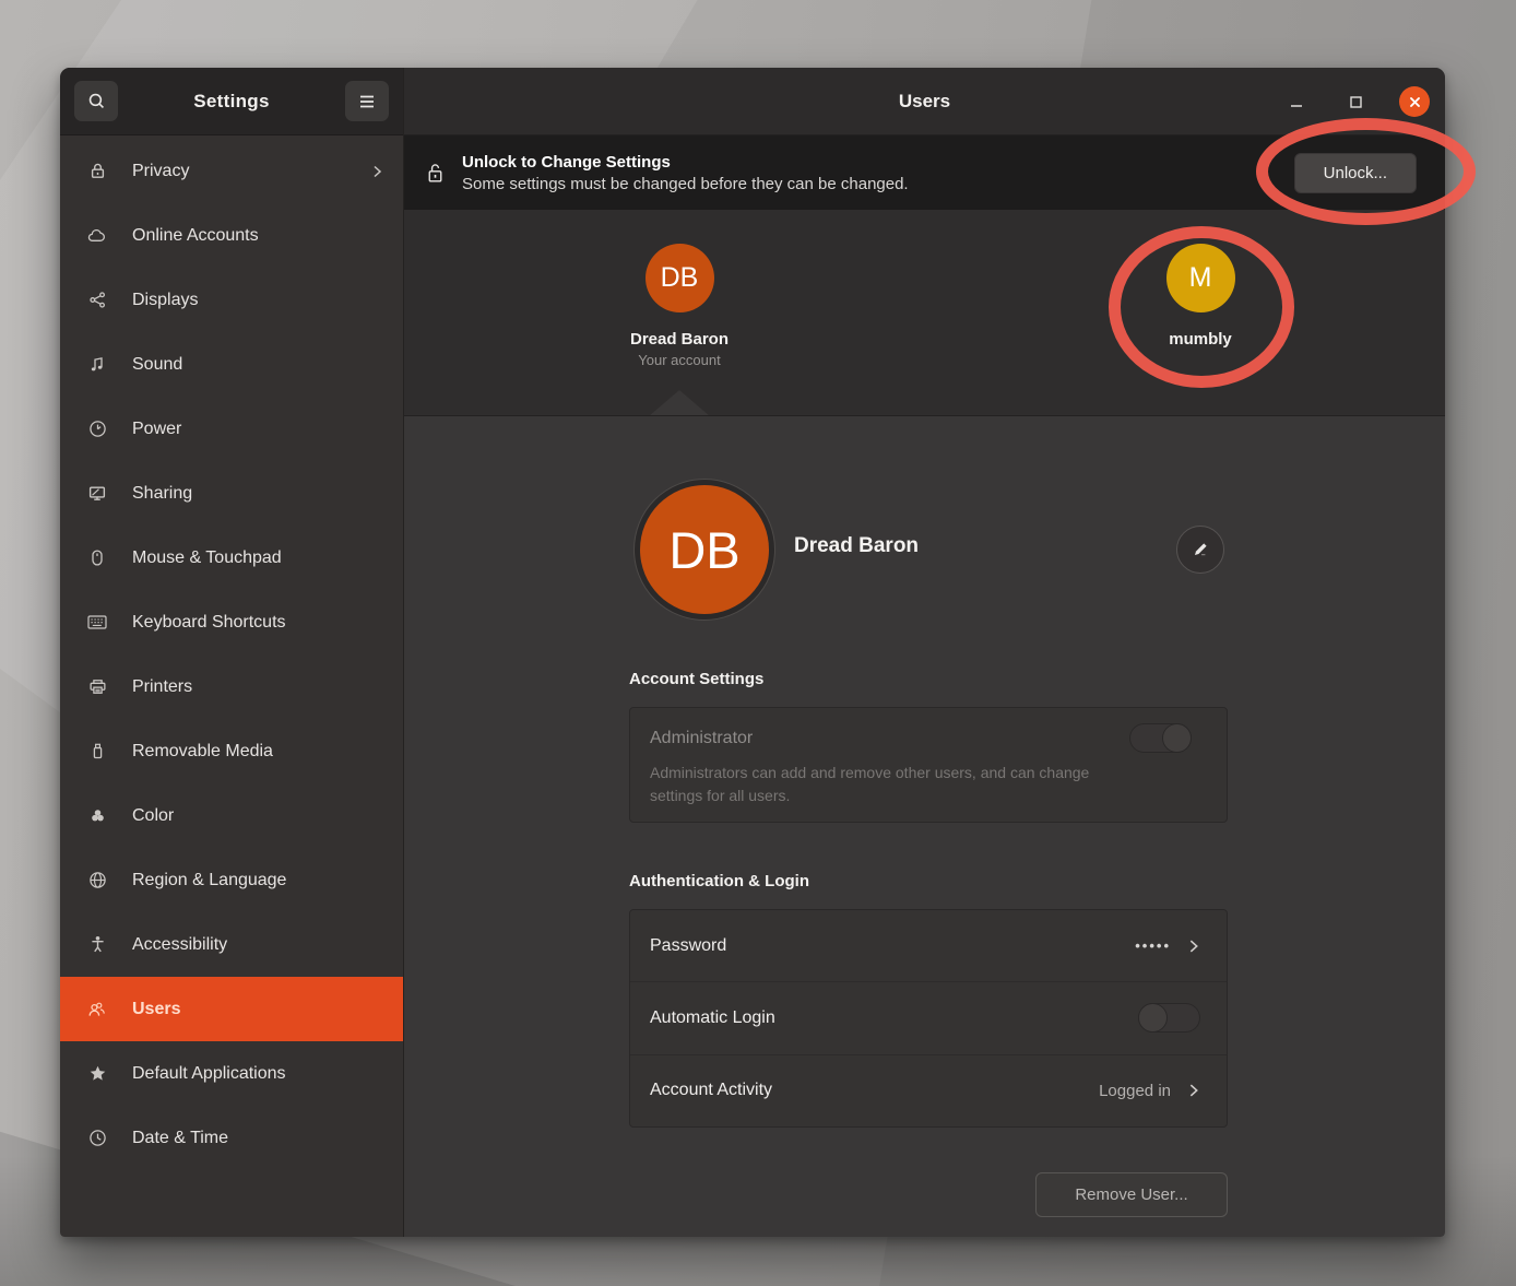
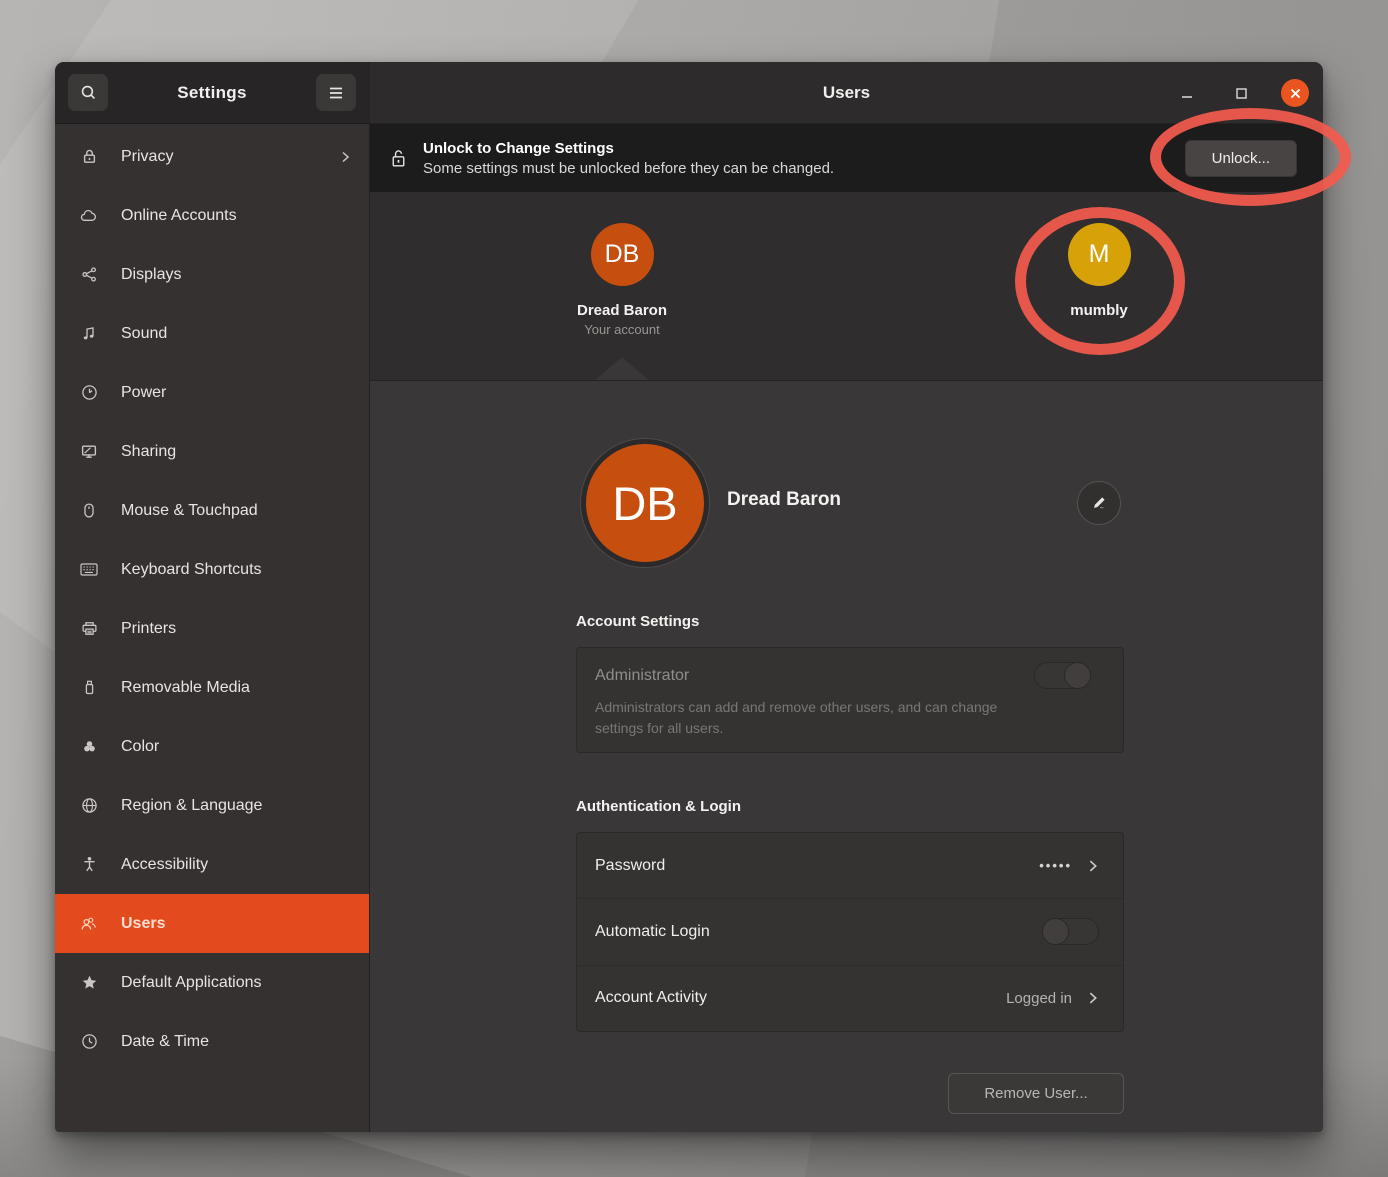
  Settings
  Privacy
  Online Accounts
  Displays
  Sound
  Power
  Sharing
  Mouse & Touchpad
  Keyboard Shortcuts
  Printers
  Removable Media
  Color
  Region & Language
  Accessibility
  Users
  Default Applications
  Date & Time
  Users
  Unlock to Change Settings
- Some settings must be changed before they can be changed.
+ Some settings must be unlocked before they can be changed.
  Unlock...
  DB
  Dread Baron
  Your account
  M
  mumbly
  DB
  Dread Baron
  Account Settings
  Administrator
  Administrators can add and remove other users, and can change settings for all users.
  Authentication & Login
  Password
  •••••
  Automatic Login
  Account Activity
  Logged in
  Remove User...
